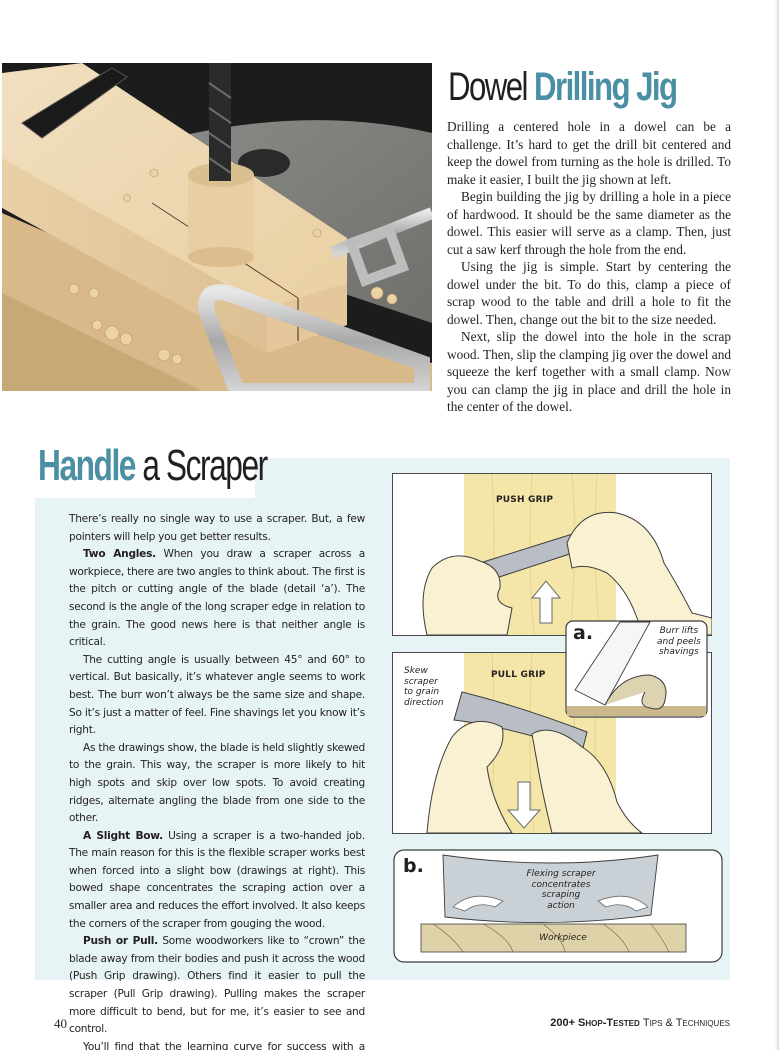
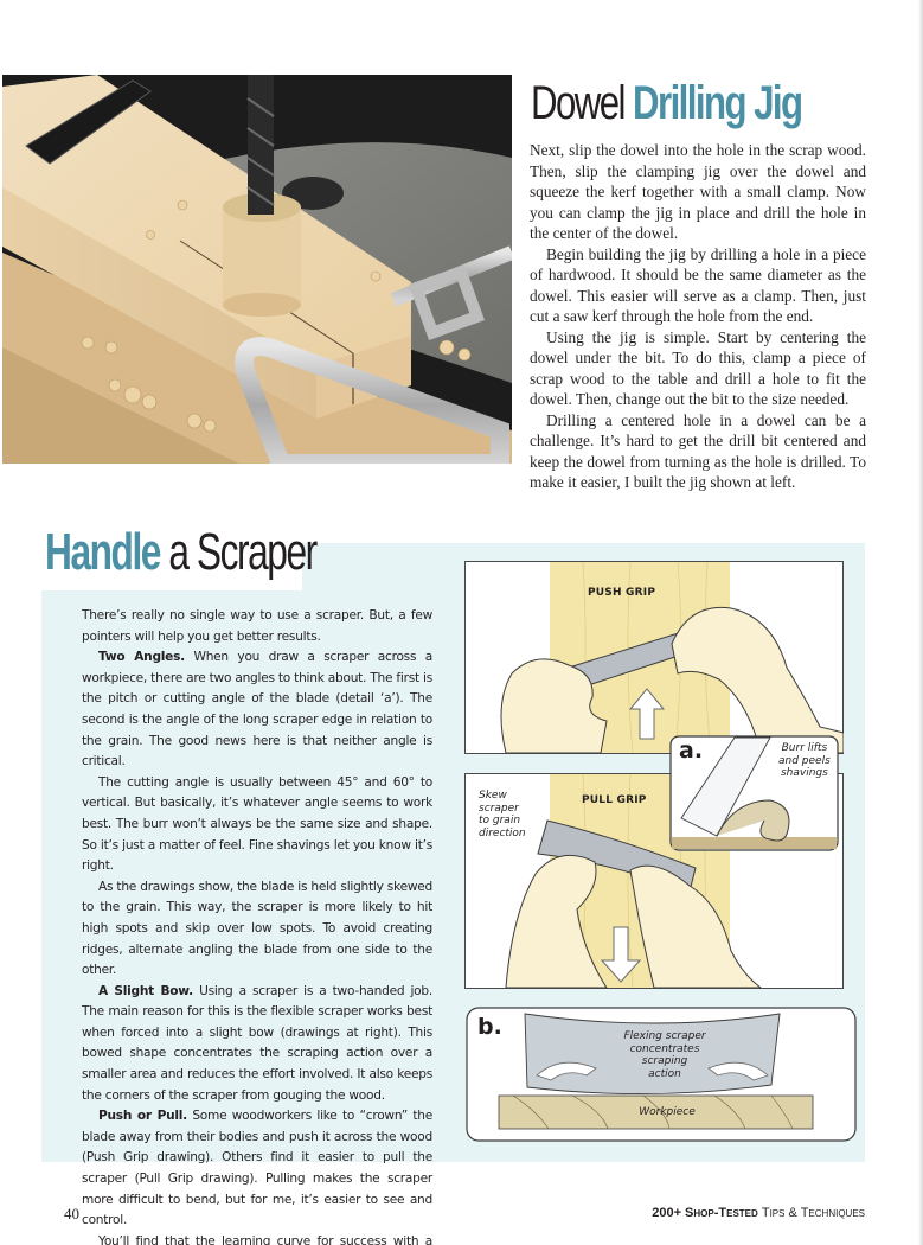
  Dowel Drilling Jig
- Drilling a centered hole in a dowel can be a challenge. It’s hard to get the drill bit centered and keep the dowel from turning as the hole is drilled. To make it easier, I built the jig shown at left.
+ Next, slip the dowel into the hole in the scrap wood. Then, slip the clamping jig over the dowel and squeeze the kerf together with a small clamp. Now you can clamp the jig in place and drill the hole in the center of the dowel.
  Begin building the jig by drilling a hole in a piece of hardwood. It should be the same diameter as the dowel. This easier will serve as a clamp. Then, just cut a saw kerf through the hole from the end.
  Using the jig is simple. Start by centering the dowel under the bit. To do this, clamp a piece of scrap wood to the table and drill a hole to fit the dowel. Then, change out the bit to the size needed.
- Next, slip the dowel into the hole in the scrap wood. Then, slip the clamping jig over the dowel and squeeze the kerf together with a small clamp. Now you can clamp the jig in place and drill the hole in the center of the dowel.
+ Drilling a centered hole in a dowel can be a challenge. It’s hard to get the drill bit centered and keep the dowel from turning as the hole is drilled. To make it easier, I built the jig shown at left.
  Handle a Scraper
  There’s really no single way to use a scraper. But, a few pointers will help you get better results.
  Two Angles. When you draw a scraper across a workpiece, there are two angles to think about. The first is the pitch or cutting angle of the blade (detail ‘a’). The second is the angle of the long scraper edge in relation to the grain. The good news here is that neither angle is critical.
  The cutting angle is usually between 45° and 60° to vertical. But basically, it’s whatever angle seems to work best. The burr won’t always be the same size and shape. So it’s just a matter of feel. Fine shavings let you know it’s right.
  As the drawings show, the blade is held slightly skewed to the grain. This way, the scraper is more likely to hit high spots and skip over low spots. To avoid creating ridges, alternate angling the blade from one side to the other.
  A Slight Bow. Using a scraper is a two-handed job. The main reason for this is the flexible scraper works best when forced into a slight bow (drawings at right). This bowed shape concentrates the scraping action over a smaller area and reduces the effort involved. It also keeps the corners of the scraper from gouging the wood.
  Push or Pull. Some woodworkers like to “crown” the blade away from their bodies and push it across the wood (Push Grip drawing). Others find it easier to pull the scraper (Pull Grip drawing). Pulling makes the scraper more difficult to bend, but for me, it’s easier to see and control.
  PUSH GRIP
  PULL GRIP
  Skew
  scraper
  to grain
  direction
  a.
  Burr lifts
  and peels
  shavings
  b.
  Flexing scraper
  concentrates
  scraping
  action
  Workpiece
  40
  200+ Shop-Tested Tips & Techniques
